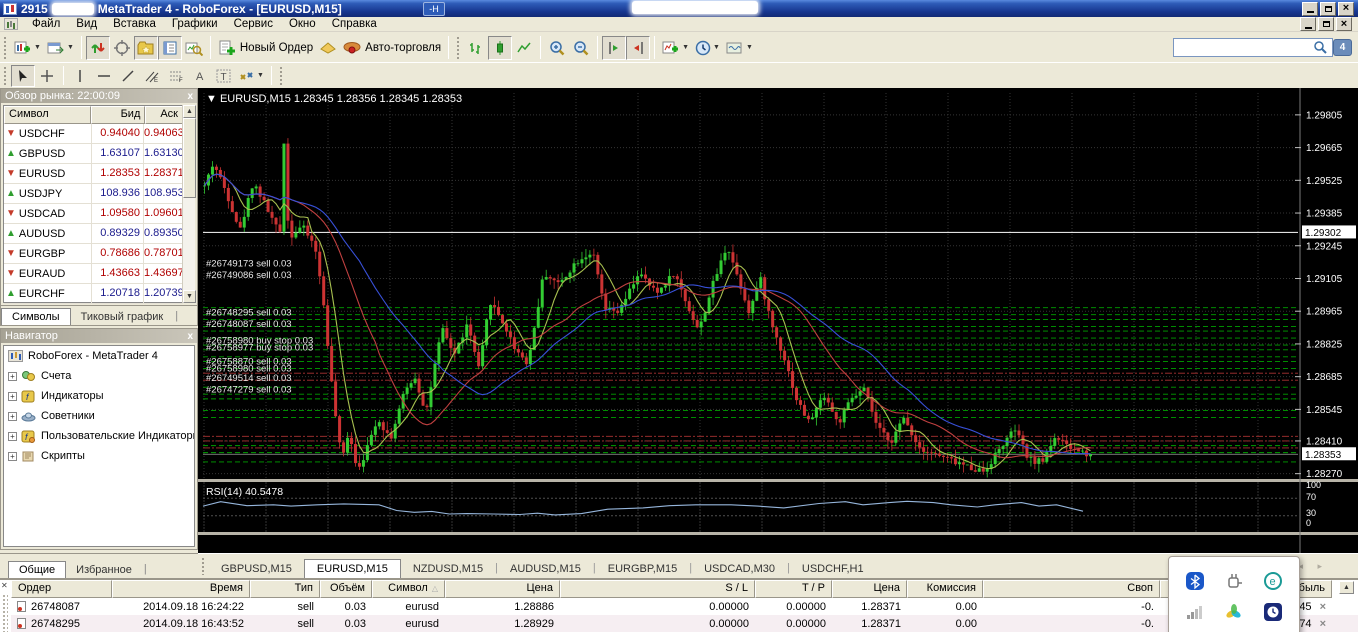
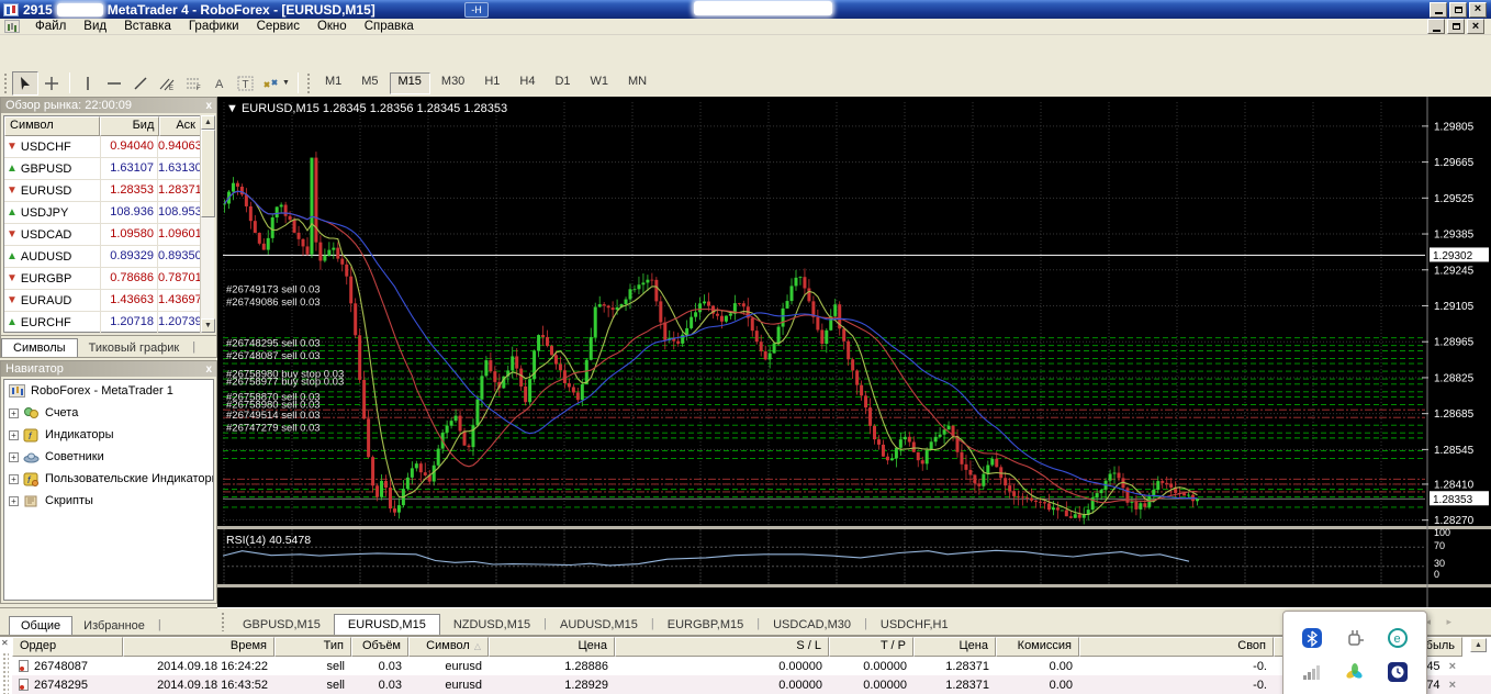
  2915
  MetaTrader 4 - RoboForex - [EURUSD,M15]
  ×
  -H
  Файл
  Вид
  Вставка
  Графики
  Сервис
  Окно
  Справка
  ×
- Новый Ордер
- Авто-торговля
- 4
  A
  T
+ M1
+ M5
+ M15
+ M30
+ H1
+ H4
+ D1
+ W1
+ MN
  Обзор рынка: 22:00:09
  x
  Символ
  Бид
  Аск
  ▼
  USDCHF
  0.94040
  0.94063
  ▲
  GBPUSD
  1.63107
  1.63130
  ▼
  EURUSD
  1.28353
  1.28371
  ▲
  USDJPY
  108.936
  108.953
  ▼
  USDCAD
  1.09580
  1.09601
  ▲
  AUDUSD
  0.89329
  0.89350
  ▼
  EURGBP
  0.78686
  0.78701
  ▼
  EURAUD
  1.43663
  1.43697
  ▲
  EURCHF
  1.20718
  1.20739
  Символы
  Тиковый график
  |
  Навигатор
  x
- RoboForex - MetaTrader 4
+ RoboForex - MetaTrader 1
  +
  Счета
  +
  f
  Индикаторы
  +
  Советники
  +
  f
  Пользовательские Индикатор
  +
  Скрипты
  #26749173 sell 0.03
  #26749086 sell 0.03
  #26748295 sell 0.03
  #26748087 sell 0.03
  #26758980 buy stop 0.03
  #26758977 buy stop 0.03
  #26758870 sell 0.03
  #26758980 sell 0.03
  #26749514 sell 0.03
  #26747279 sell 0.03
  ▼ EURUSD,M15 1.28345 1.28356 1.28345 1.28353
  1.29805
  1.29665
  1.29525
  1.29385
  1.29245
  1.29105
  1.28965
  1.28825
  1.28685
  1.28545
  1.28410
  1.28270
  1.29302
  1.28353
  RSI(14) 40.5478
  100
  70
  30
  0
  Общие
  Избранное
  |
  GBPUSD,M15
  EURUSD,M15
  NZDUSD,M15
  |
  AUDUSD,M15
  |
  EURGBP,M15
  |
  USDCAD,M30
  |
  USDCHF,H1
  ◂ ▸
  ✕
  Ордер
  Время
  Тип
  Объём
  Символ △
  Цена
  S / L
  T / P
  Цена
  Комиссия
  Своп
  26748087
  2014.09.18 16:24:22
  sell
  0.03
  eurusd
  1.28886
  0.00000
  0.00000
  1.28371
  0.00
  -0.
  26748295
  2014.09.18 16:43:52
  sell
  0.03
  eurusd
  1.28929
  0.00000
  0.00000
  1.28371
  0.00
  -0.
  e
